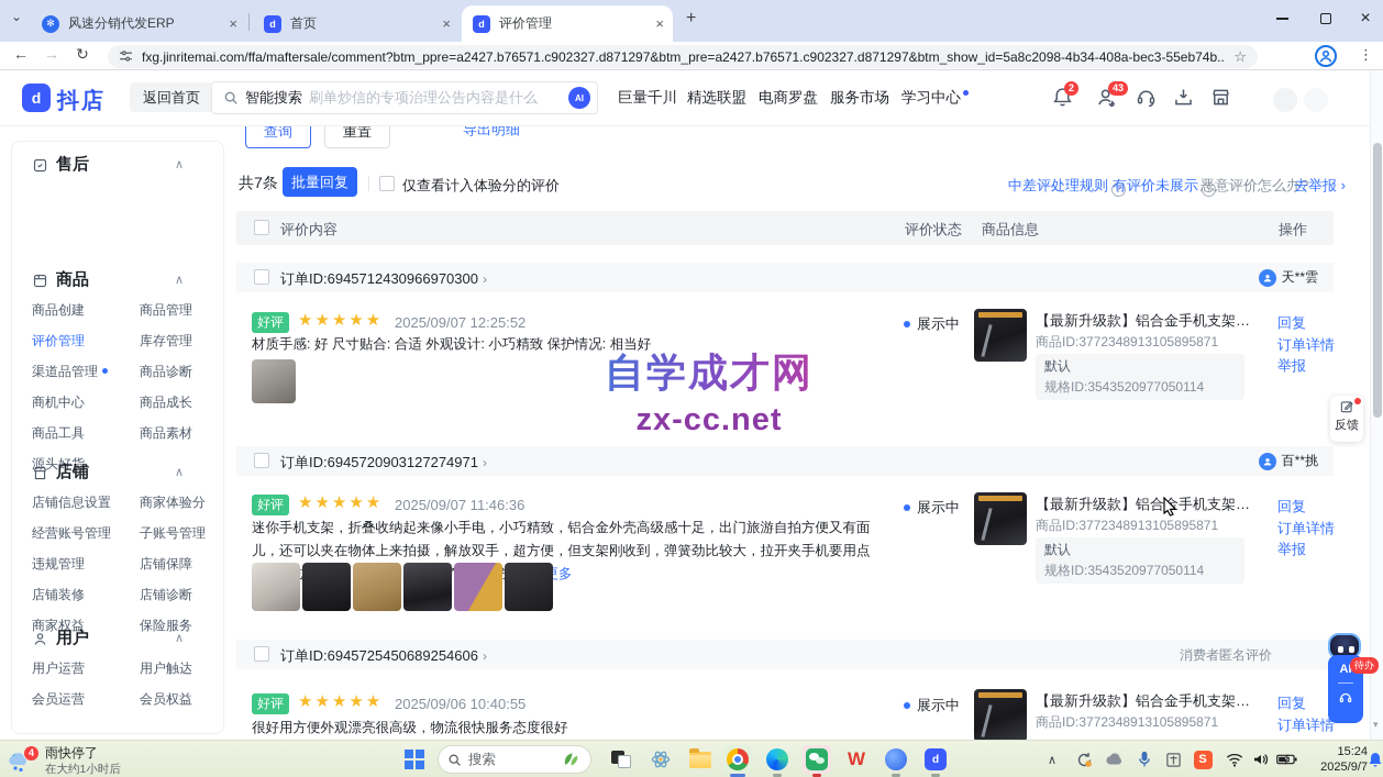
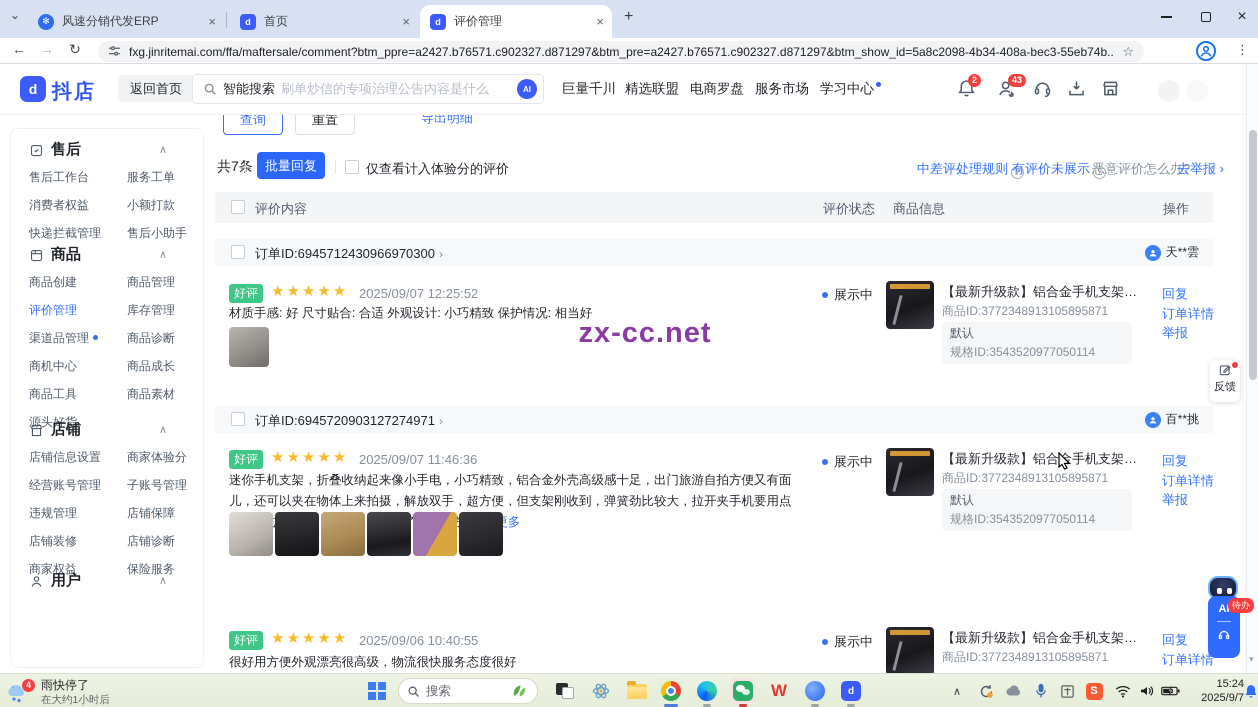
  ⌄
  ✻
  风速分销代发ERP
  ×
  d
  首页
  ×
  d
  评价管理
  ×
  +
  ×
  ←
  →
  ↻
  fxg.jinritemai.com/ffa/maftersale/comment?btm_ppre=a2427.b76571.c902327.d871297&btm_pre=a2427.b76571.c902327.d871297&btm_show_id=5a8c2098-4b34-408a-bec3-55eb74b..
  ☆
  ⋮
  d
  抖店
  返回首页
  智能搜索
  刷单炒信的专项治理公告内容是什么
  AI
  巨量千川
  精选联盟
  电商罗盘
  服务市场
  学习中心
  2
  43
  售后
  ∧
+ 售后工作台
+ 服务工单
+ 消费者权益
+ 小额打款
+ 快递拦截管理
+ 售后小助手
  商品
  ∧
  商品创建
  商品管理
  评价管理
  库存管理
  渠道品管理
  商品诊断
  商机中心
  商品成长
  商品工具
  商品素材
  源头好货
  店铺
  ∧
  店铺信息设置
  商家体验分
  经营账号管理
  子账号管理
  违规管理
  店铺保障
  店铺装修
  店铺诊断
  商家权益
  保险服务
  用户
  ∧
- 用户运营
- 用户触达
- 会员运营
- 会员权益
  查询
  重置
  导出明细
  批量回复
  仅查看计入体验分的评价
  中差评处理规则 ?
  有评价未展示 ?
  恶意评价怎么办?
  去举报 ›
  评价内容
  评价状态
  商品信息
  操作
  订单ID:6945712430966970300 ›
  天**雲
  好评
  ★★★★★
  2025/09/07 12:25:52
  材质手感: 好 尺寸贴合: 合适 外观设计: 小巧精致 保护情况: 相当好
  展示中
  【最新升级款】铝合金手机支架旅
  商品ID:3772348913105895871
  默认
  规格ID:3543520977050114
  回复
  订单详情
  举报
  订单ID:6945720903127274971 ›
  百**挑
  好评
  ★★★★★
  2025/09/07 11:46:36
  迷你手机支架，折叠收纳起来像小手电，小巧精致，铝合金外壳高级感十足，出门旅游自拍方便又有面儿，还可以夹在物体上来拍摄，解放双手，超方便，但支架刚收到，弹簧劲比较大，拉开夹手机要用点多
  展示中
  【最新升级款】铝合金手机支架旅
  商品ID:3772348913105895871
  默认
  规格ID:3543520977050114
  回复
  订单详情
  举报
- 订单ID:6945725450689254606 ›
- 消费者匿名评价
  好评
  ★★★★★
  2025/09/06 10:40:55
  很好用方便外观漂亮很高级，物流很快服务态度很好
  展示中
  【最新升级款】铝合金手机支架旅
  商品ID:3772348913105895871
  回复
  订单详情
- 自学成才网
  zx-cc.net
  反馈
  ▾
  待办
  4
  雨快停了
  在大约1小时后
  搜索
  W
  d
  ∧
  S
  15:24
  2025/9/7
